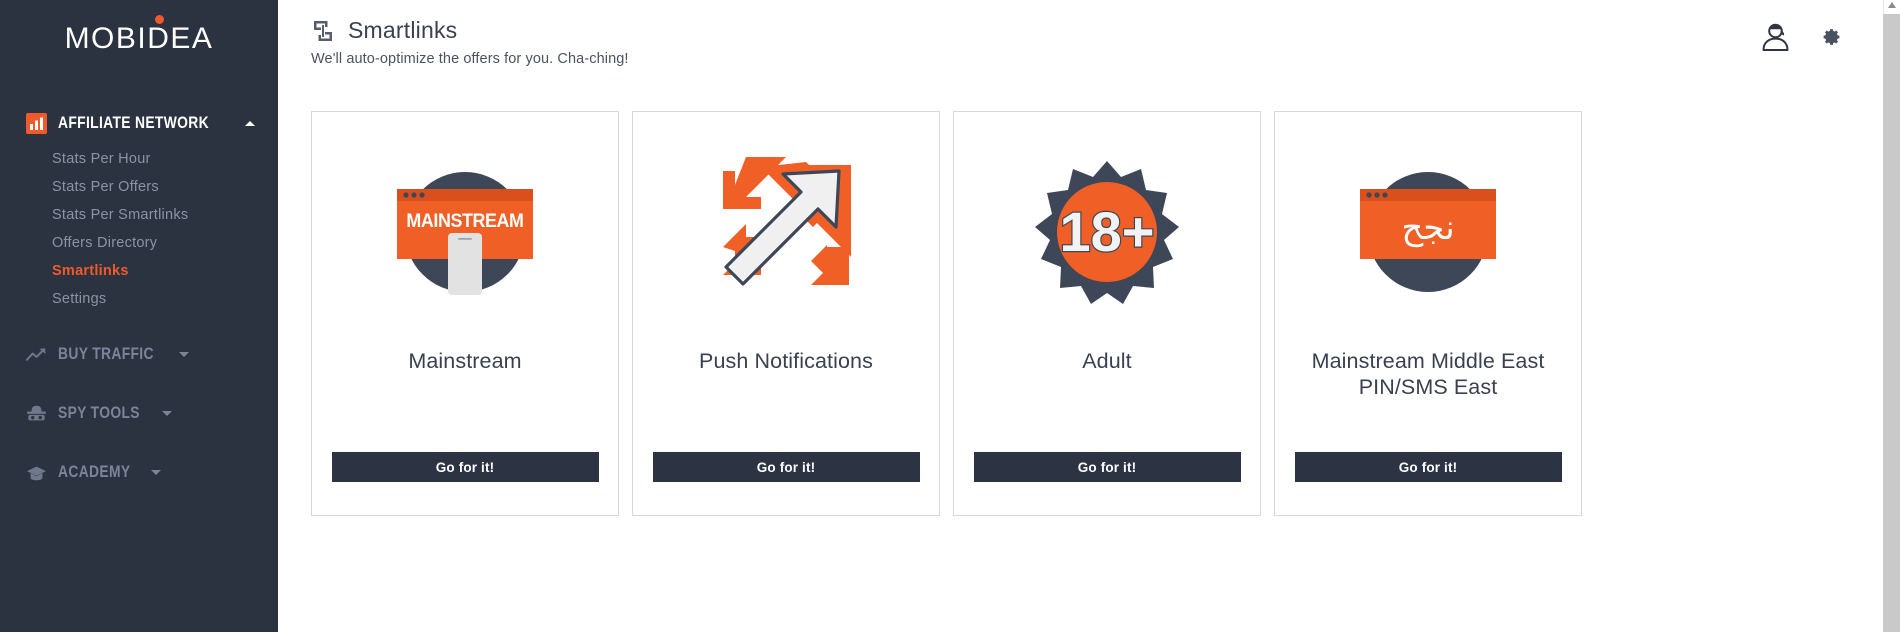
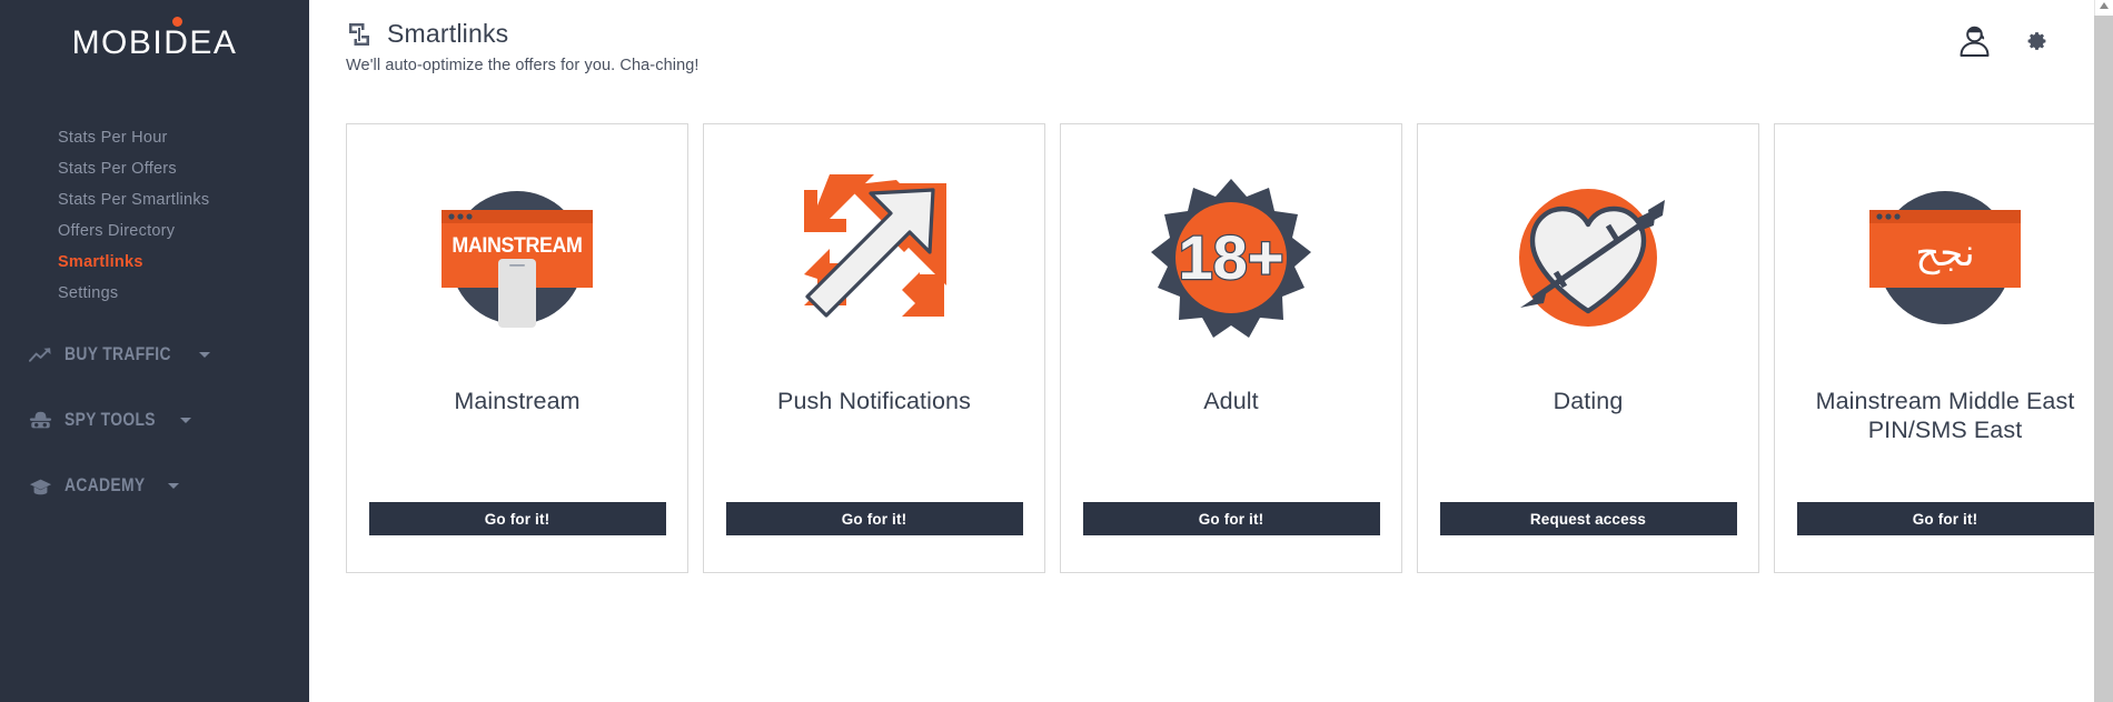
  MOBIDEA
- AFFILIATE NETWORK
  Stats Per Hour
  Stats Per Offers
  Stats Per Smartlinks
  Offers Directory
  Smartlinks
  Settings
  BUY TRAFFIC
  SPY TOOLS
  ACADEMY
  Smartlinks
  We'll auto-optimize the offers for you. Cha-ching!
  MAINSTREAM
  Mainstream
  Go for it!
  Push Notifications
  Go for it!
  18+
  Adult
  Go for it!
+ Dating
+ Request access
  نجح
  Mainstream Middle East PIN/SMS East
  Go for it!
